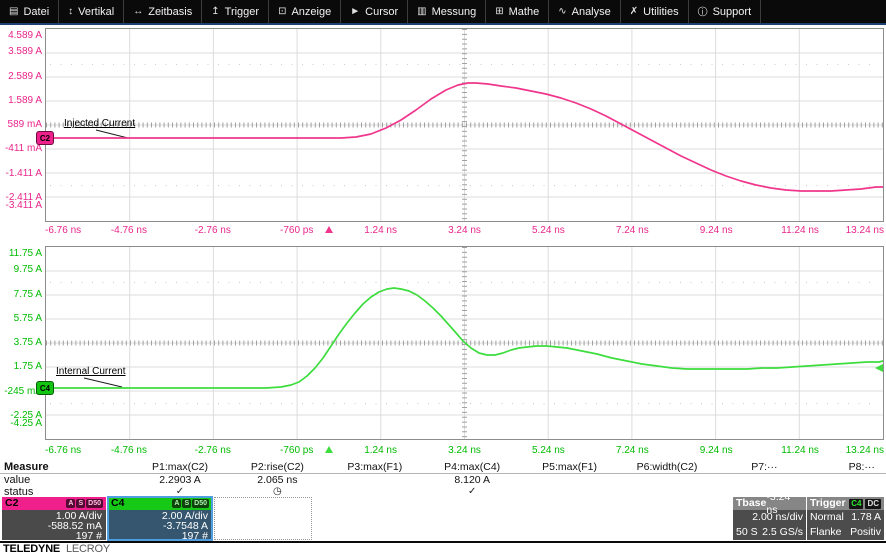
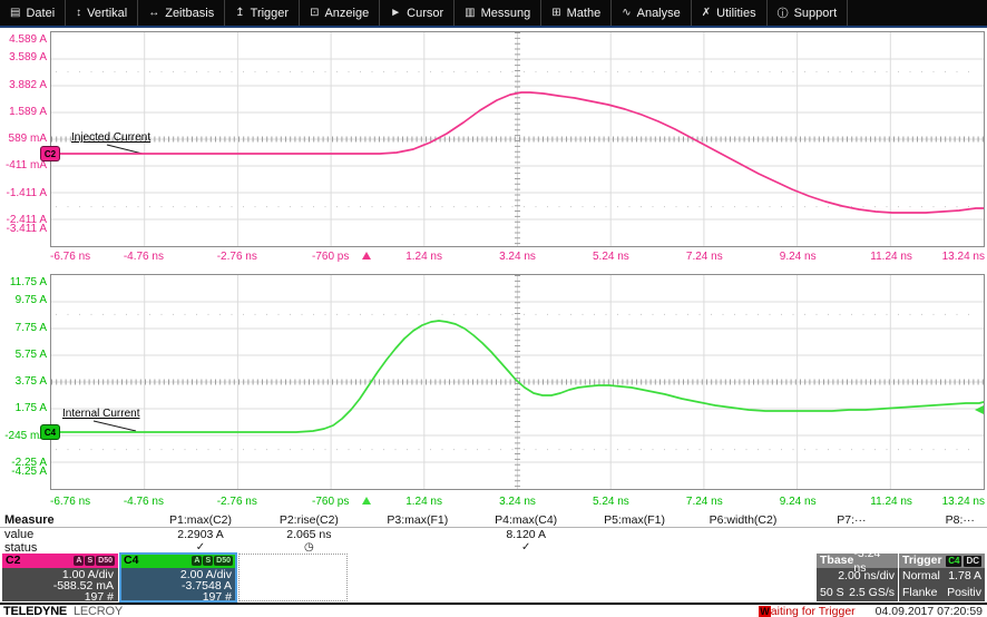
  ▤
  Datei
  ↕
  Vertikal
  ↔
  Zeitbasis
  ↥
  Trigger
  ⊡
  Anzeige
  ►
  Cursor
  ▥
  Messung
  ⊞
  Mathe
  ∿
  Analyse
  ✗
  Utilities
  ⓘ
  Support
  4.589 A
  3.589 A
- 2.589 A
+ 3.882 A
  1.589 A
  589 mA
  -411 mA
  -1.411 A
  -2.411 A
  -3.411 A
  -6.76 ns
  -4.76 ns
  -2.76 ns
  -760 ps
  1.24 ns
  3.24 ns
  5.24 ns
  7.24 ns
  9.24 ns
  11.24 ns
  13.24 ns
  C2
  Injected Current
  11.75 A
  9.75 A
  7.75 A
  5.75 A
  3.75 A
  1.75 A
  -245 m
  -2.25 A
  -4.25 A
  -6.76 ns
  -4.76 ns
  -2.76 ns
  -760 ps
  1.24 ns
  3.24 ns
  5.24 ns
  7.24 ns
  9.24 ns
  11.24 ns
  13.24 ns
  C4
  Internal Current
  Measure
  value
  status
  P1:max(C2)
  2.2903 A
  ✓
  P2:rise(C2)
  2.065 ns
  ◷
  P3:max(F1)
  P4:max(C4)
  8.120 A
  ✓
  P5:max(F1)
  P6:width(C2)
  P7:···
  P8:···
  Tbase
  -3.24 ns
  2.00 ns/div
  50 S
  2.5 GS/s
  Trigger
  C4
  DC
  Normal
  1.78 A
  Flanke
  Positiv
  C2
  1.00 A/div
  -588.52 mA
  197 #
  C4
  2.00 A/div
  -3.7548 A
  197 #
  TELEDYNE LECROY
+ W
+ aiting for Trigger
+ 04.09.2017 07:20:59
